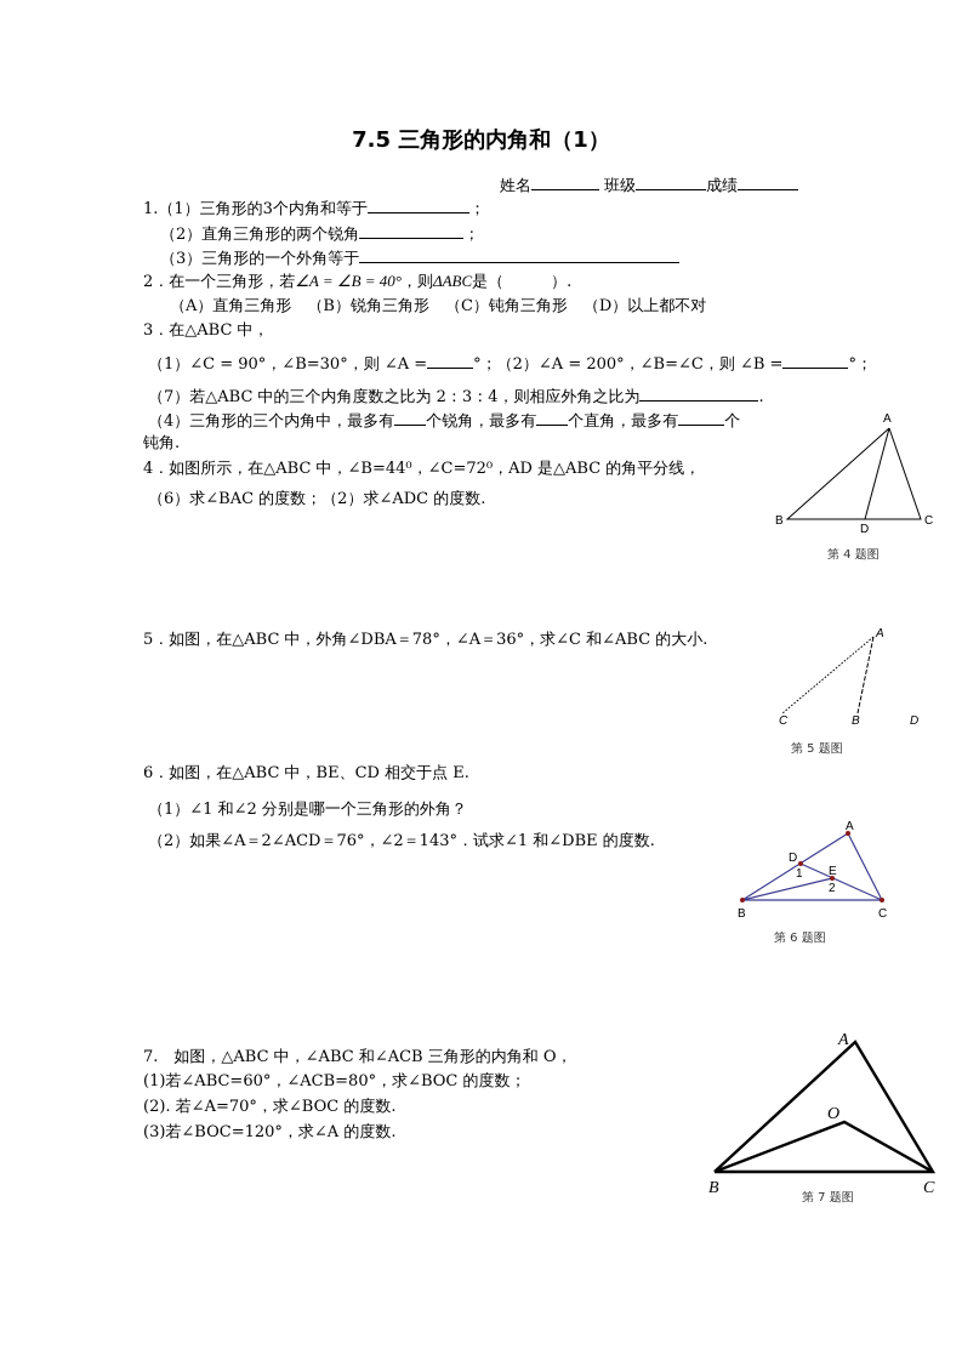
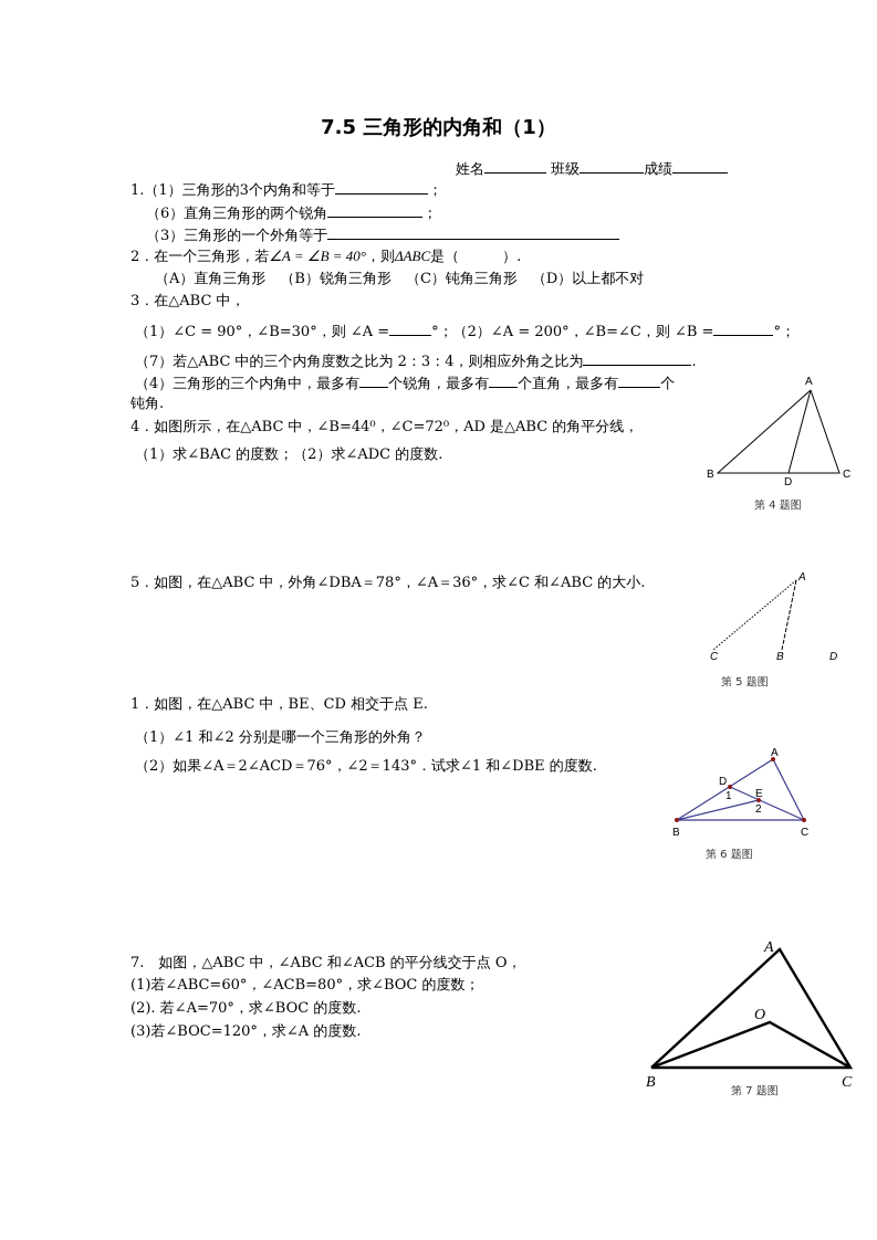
  7.5 三角形的内角和（1）
  姓名 班级 成绩
  1.（1）三角形的3个内角和等于 ；
- （2）直角三角形的两个锐角 ；
+ （6）直角三角形的两个锐角 ；
  （3）三角形的一个外角等于
  2．在一个三角形，若∠A = ∠B = 40°，则ΔABC是（ ）.
  （A）直角三角形 （B）锐角三角形 （C）钝角三角形 （D）以上都不对
  3．在△ABC 中，
  （1）∠C = 90°，∠B=30°，则 ∠A = °；（2）∠A = 200°，∠B=∠C，则 ∠B = °；
  （7）若△ABC 中的三个内角度数之比为 2：3：4，则相应外角之比为 .
  （4）三角形的三个内角中，最多有 个锐角，最多有 个直角，最多有 个
  钝角.
  4．如图所示，在△ABC 中，∠B=44⁰，∠C=72⁰，AD 是△ABC 的角平分线，
- （6）求∠BAC 的度数；（2）求∠ADC 的度数.
+ （1）求∠BAC 的度数；（2）求∠ADC 的度数.
  A
  B
  D
  C
  第 4 题图
  5．如图，在△ABC 中，外角∠DBA＝78°，∠A＝36°，求∠C 和∠ABC 的大小.
  A
  C
  B
  D
  第 5 题图
- 6．如图，在△ABC 中，BE、CD 相交于点 E.
+ 1．如图，在△ABC 中，BE、CD 相交于点 E.
  （1）∠1 和∠2 分别是哪一个三角形的外角？
  （2）如果∠A＝2∠ACD＝76°，∠2＝143°．试求∠1 和∠DBE 的度数.
  A
  D
  E
  1
  2
  B
  C
  第 6 题图
- 7. 如图，△ABC 中，∠ABC 和∠ACB 三角形的内角和 O，
+ 7. 如图，△ABC 中，∠ABC 和∠ACB 的平分线交于点 O，
  (1)若∠ABC=60°，∠ACB=80°，求∠BOC 的度数；
  (2). 若∠A=70°，求∠BOC 的度数.
  (3)若∠BOC=120°，求∠A 的度数.
  A
  O
  B
  C
  第 7 题图
